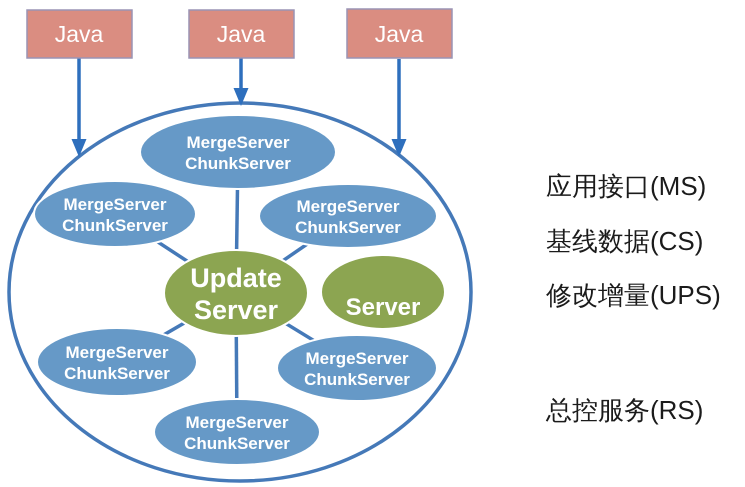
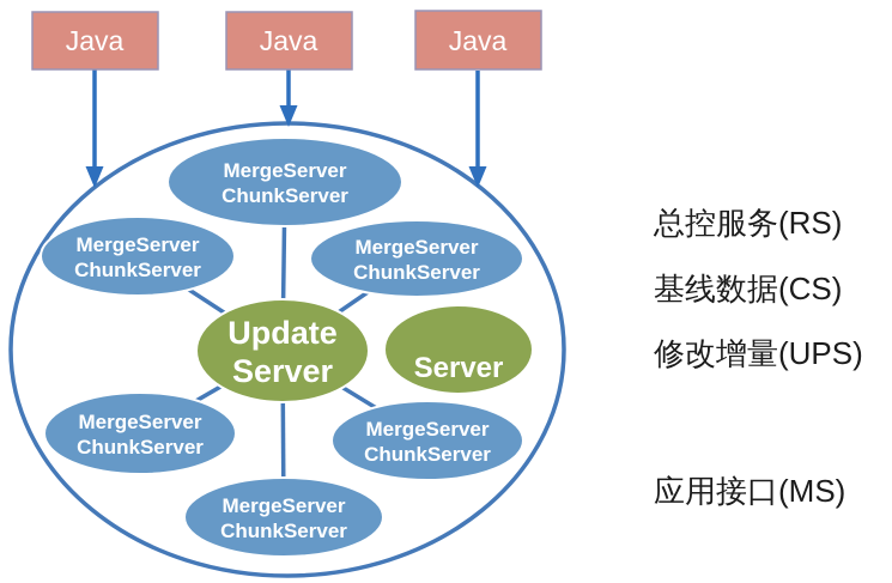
  Java
  Java
  Java
  MergeServer
  ChunkServer
  MergeServer
  ChunkServer
  MergeServer
  ChunkServer
  MergeServer
  ChunkServer
  MergeServer
  ChunkServer
  MergeServer
  ChunkServer
  Update
  Server
  Server
- 应用接口(MS)
+ 总控服务(RS)
  基线数据(CS)
  修改增量(UPS)
- 总控服务(RS)
+ 应用接口(MS)
